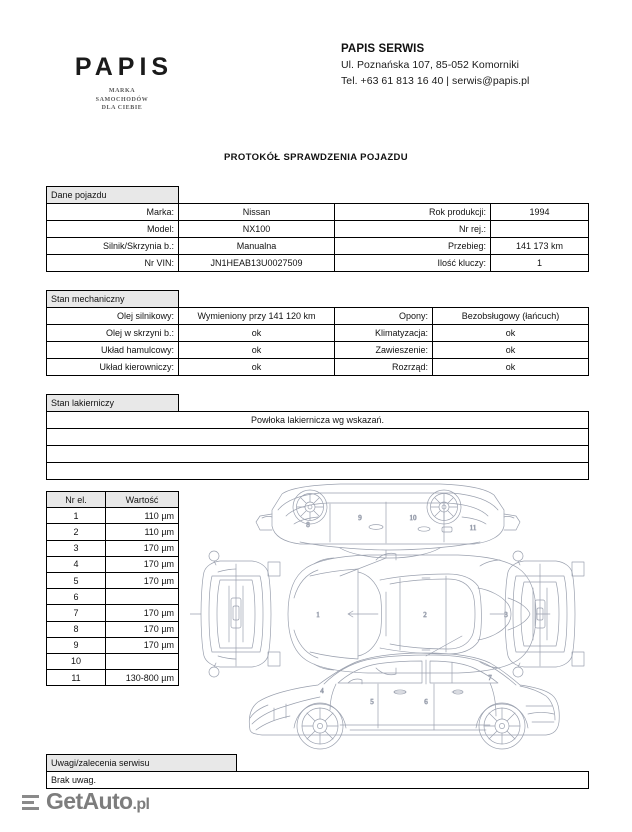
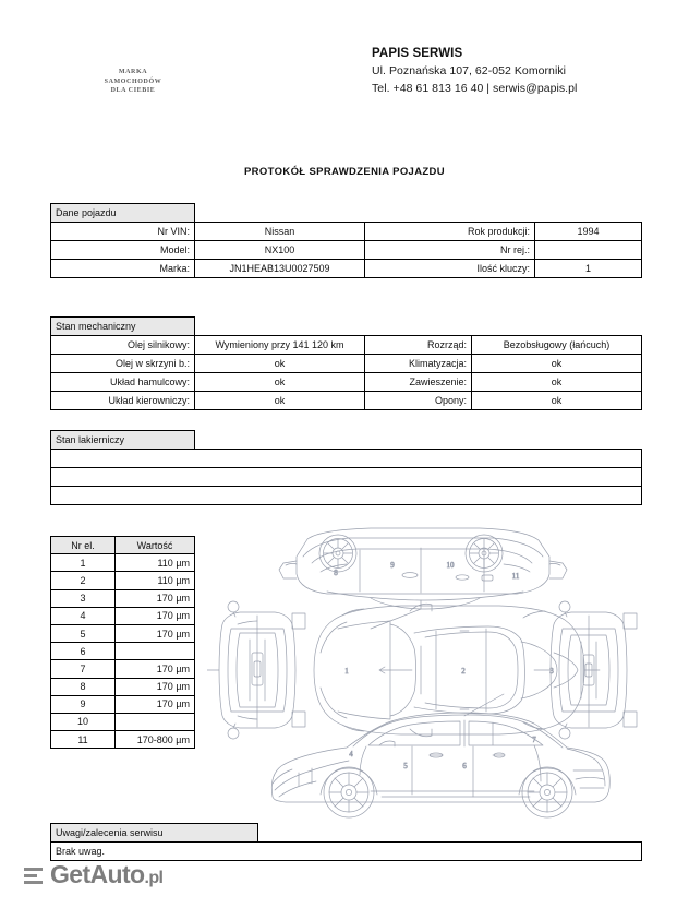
- PAPIS
  PAPIS SERWIS
- Ul. Poznańska 107, 85-052 Komorniki
+ Ul. Poznańska 107, 62-052 Komorniki
- Tel. +63 61 813 16 40 | serwis@papis.pl
+ Tel. +48 61 813 16 40 | serwis@papis.pl
  PROTOKÓŁ SPRAWDZENIA POJAZDU
  Dane pojazdu
- Marka:	Nissan	Rok produkcji:	1994
+ Nr VIN:	Nissan	Rok produkcji:	1994
  Model:	NX100	Nr rej.:
- Silnik/Skrzynia b.:	Manualna	Przebieg:	141 173 km
- Nr VIN:	JN1HEAB13U0027509	Ilość kluczy:	1
+ Marka:	JN1HEAB13U0027509	Ilość kluczy:	1
  Stan mechaniczny
- Olej silnikowy:	Wymieniony przy 141 120 km	Opony:	Bezobsługowy (łańcuch)
+ Olej silnikowy:	Wymieniony przy 141 120 km	Rozrząd:	Bezobsługowy (łańcuch)
  Olej w skrzyni b.:	ok	Klimatyzacja:	ok
  Układ hamulcowy:	ok	Zawieszenie:	ok
- Układ kierowniczy:	ok	Rozrząd:	ok
+ Układ kierowniczy:	ok	Opony:	ok
  Stan lakierniczy
- Powłoka lakiernicza wg wskazań.
  Nr el.	Wartość
  1	110 µm
  2	110 µm
  3	170 µm
  4	170 µm
  5	170 µm
  6
  7	170 µm
  8	170 µm
  9	170 µm
  10
- 11	130-800 µm
+ 11	170-800 µm
  8
  9
  10
  11
  1
  2
  3
  4
  5
  6
  7
  Uwagi/zalecenia serwisu
  Brak uwag.
  GetAuto.pl
